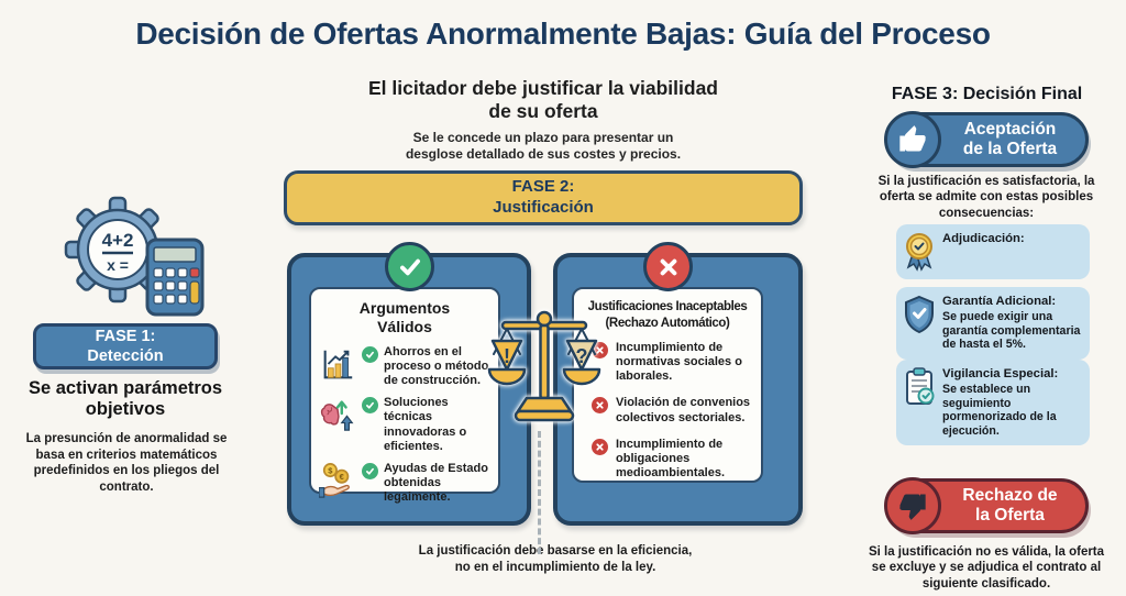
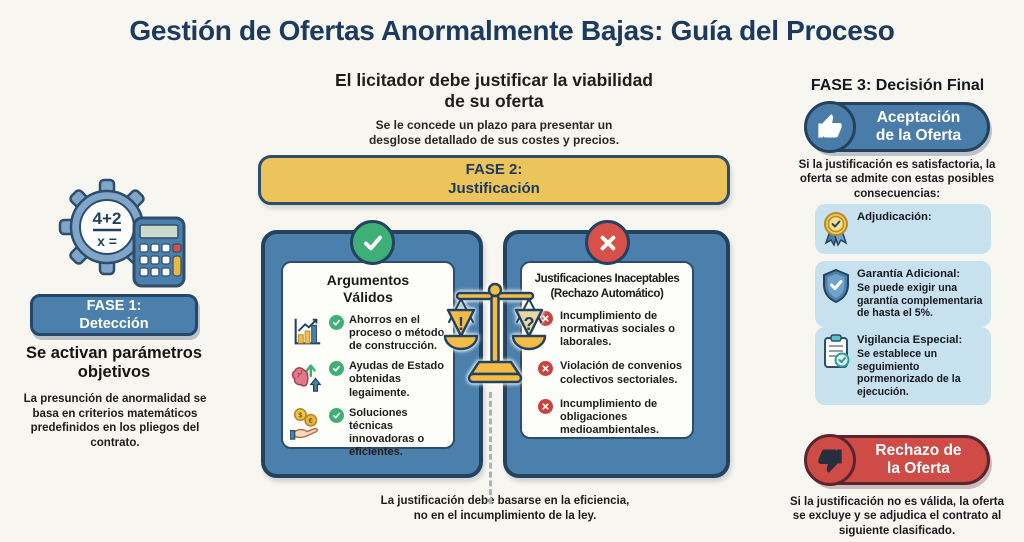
- Decisión de Ofertas Anormalmente Bajas: Guía del Proceso
+ Gestión de Ofertas Anormalmente Bajas: Guía del Proceso
  4+2
  x =
  FASE 1:
  Detección
  Se activan parámetros objetivos
  La presunción de anormalidad se basa en criterios matemáticos predefinidos en los pliegos del contrato.
  El licitador debe justificar la viabilidad de su oferta
  Se le concede un plazo para presentar un desglose detallado de sus costes y precios.
  FASE 2:
  Justificación
  Argumentos
  Válidos
  Ahorros en el proceso o método de construcción.
- Soluciones técnicas innovadoras o eficientes.
+ Ayudas de Estado obtenidas legaimente.
  $
  €
- Ayudas de Estado obtenidas legaimente.
+ Soluciones técnicas innovadoras o eficientes.
  Justificaciones Inaceptables
  (Rechazo Automático)
  Incumplimiento de normativas sociales o laborales.
  Violación de convenios colectivos sectoriales.
  Incumplimiento de obligaciones medioambientales.
  !
  ?
  La justificación debe basarse en la eficiencia, no en el incumplimiento de la ley.
  FASE 3: Decisión Final
  Aceptación
  de la Oferta
  Si la justificación es satisfactoria, la oferta se admite con estas posibles consecuencias:
  Adjudicación:
  Garantía Adicional:
  Se puede exigir una garantía complementaria de hasta el 5%.
  Vigilancia Especial:
  Se establece un seguimiento pormenorizado de la ejecución.
  Rechazo de
  la Oferta
  Si la justificación no es válida, la oferta se excluye y se adjudica el contrato al siguiente clasificado.
